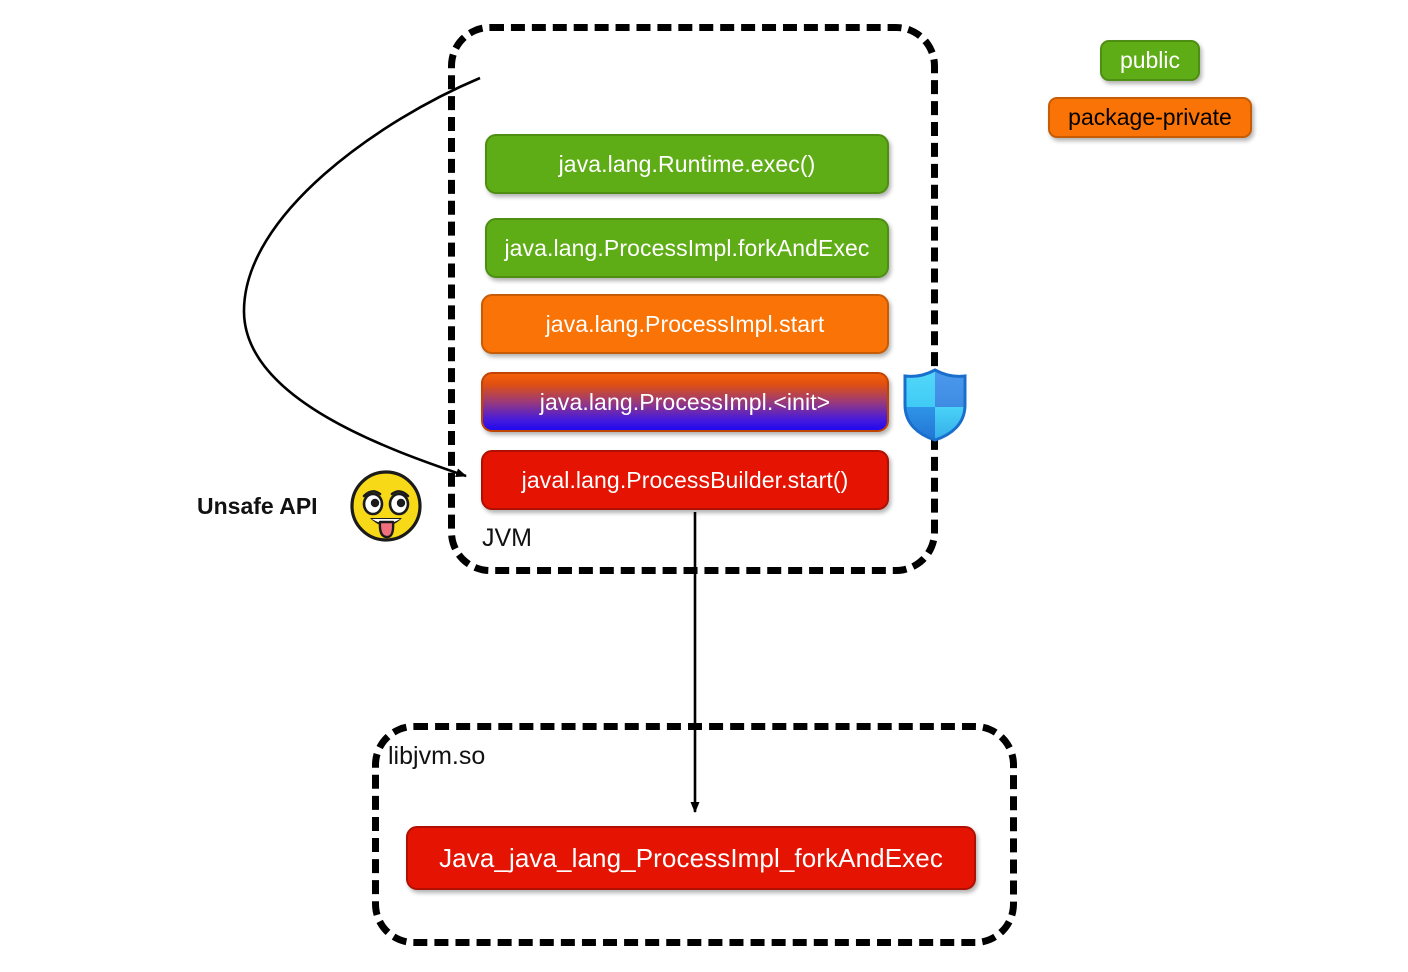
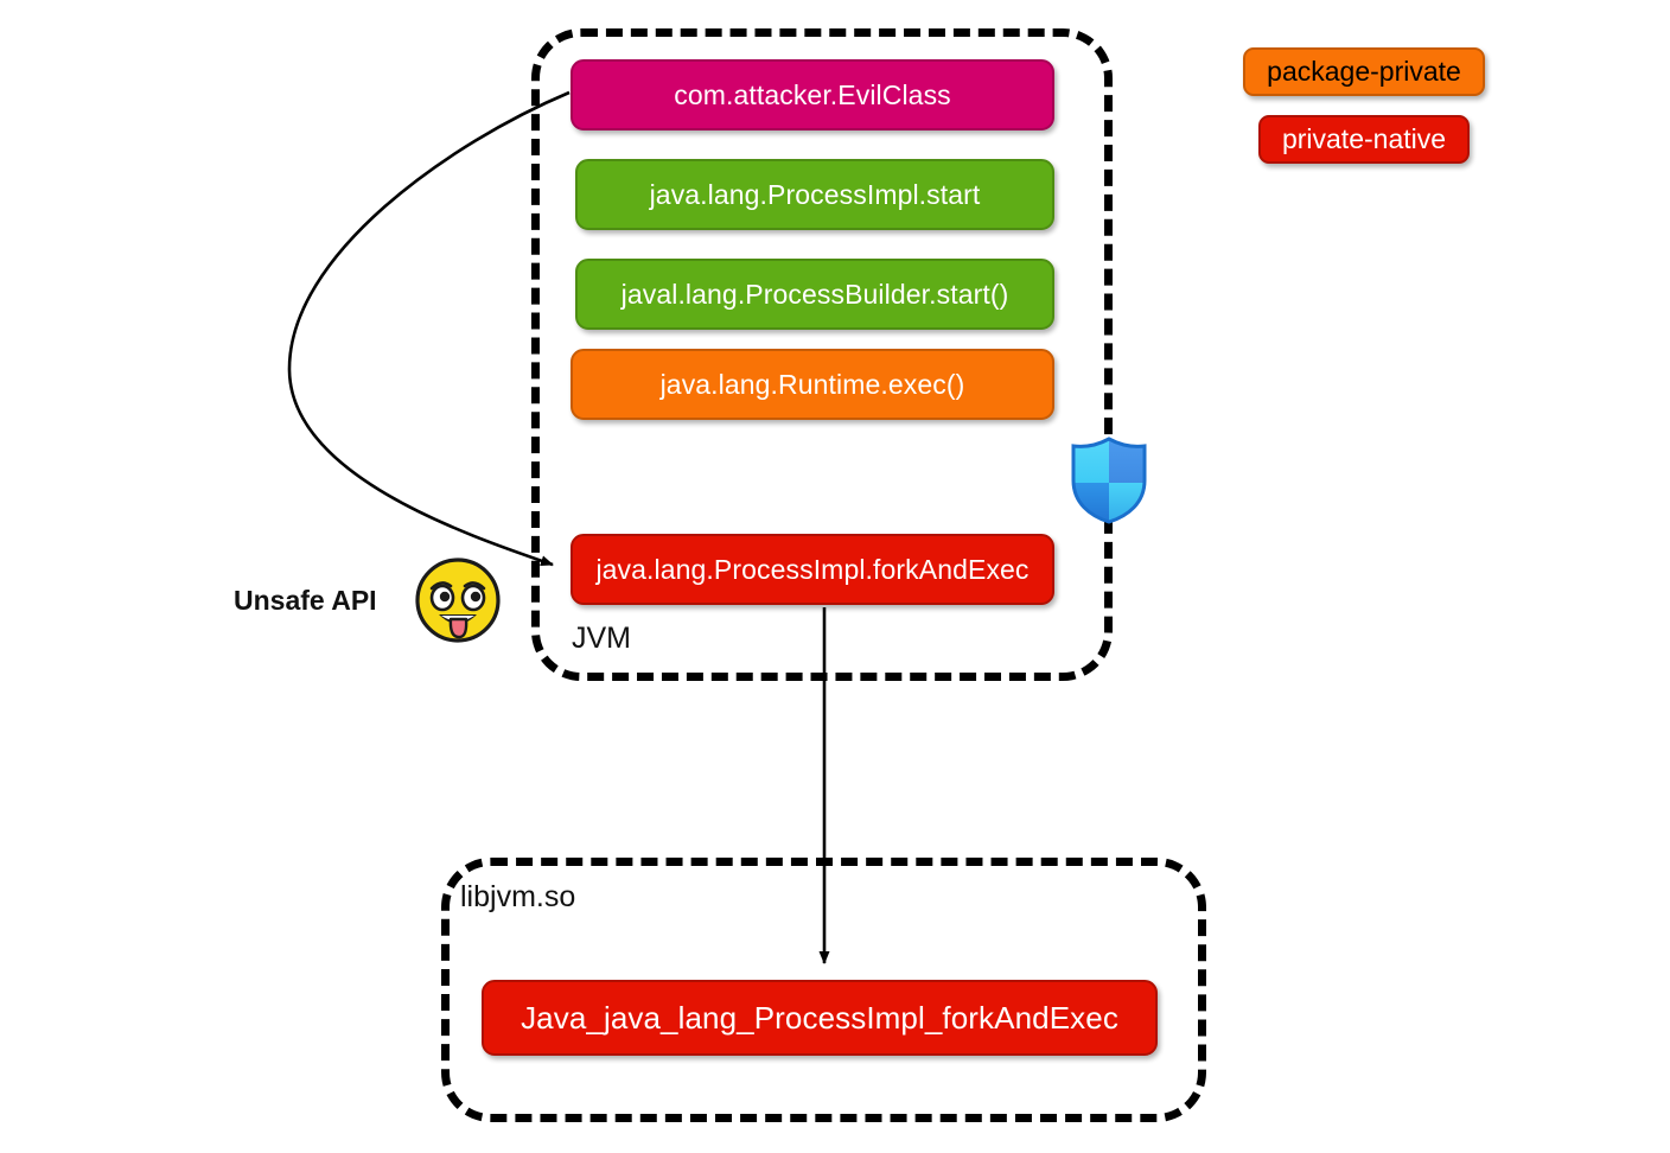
  JVM
+ com.attacker.EvilClass
- java.lang.Runtime.exec()
+ java.lang.ProcessImpl.start
- java.lang.ProcessImpl.forkAndExec
+ javal.lang.ProcessBuilder.start()
- java.lang.ProcessImpl.start
+ java.lang.Runtime.exec()
- java.lang.ProcessImpl.<init>
- javal.lang.ProcessBuilder.start()
+ java.lang.ProcessImpl.forkAndExec
  libjvm.so
  Java_java_lang_ProcessImpl_forkAndExec
  Unsafe API
- public
  package-private
+ private-native
